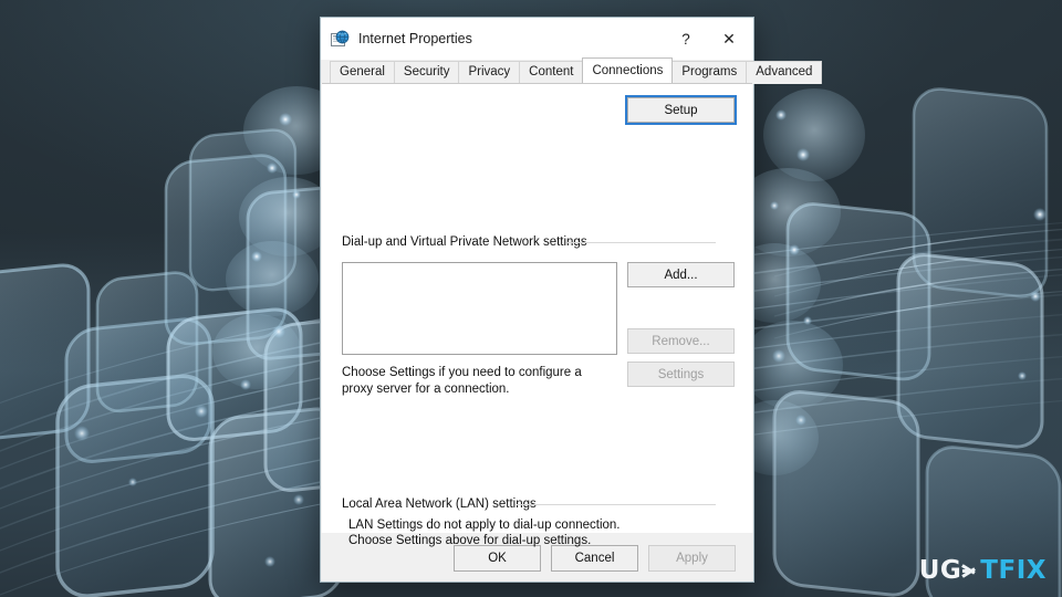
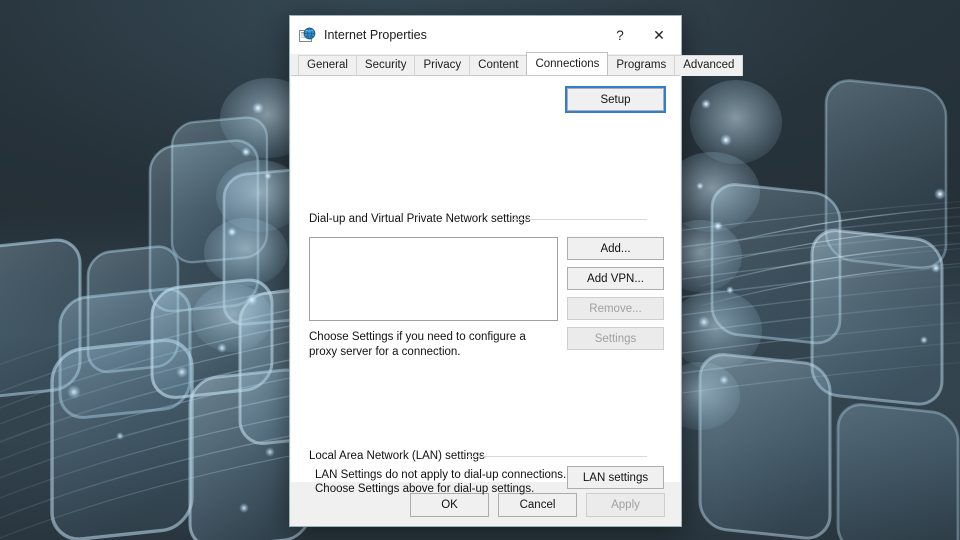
- UG
- TFIX
  Internet Properties
  ?
  ✕
  General
  Security
  Privacy
  Content
  Connections
  Programs
  Advanced
  Setup
  Dial-up and Virtual Private Network setti
  Add...
+ Add VPN...
  Remove...
  Settings
  Choose Settings if you need to configure a proxy server for a connection.
  Local Area Network (LAN) setti
- LAN Settings do not apply to dial-up connection.
+ LAN Settings do not apply to dial-up connections.
  Choose Settings above for dial-up settings.
+ LAN settings
  OK
  Cancel
  Apply
